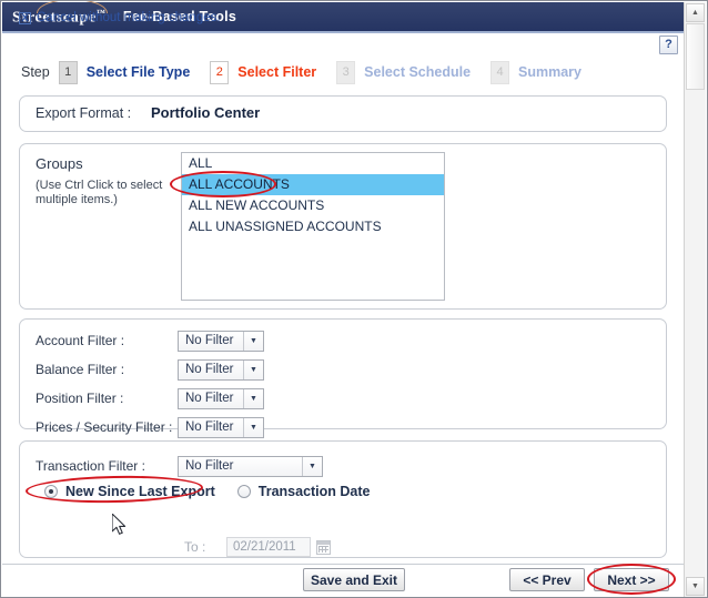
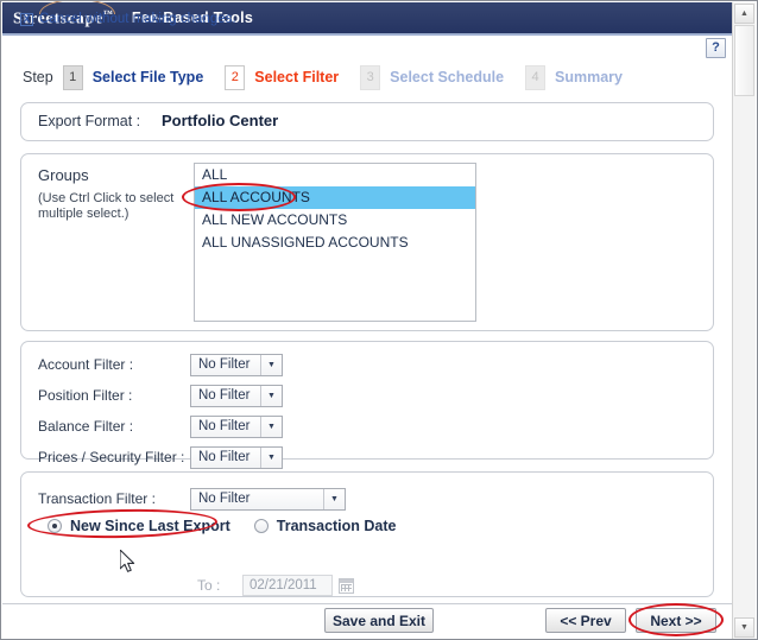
  Streetscape™
  Fee-Based Tools
  ?
  Step
  1
  Select File Type
  2
  Select Filter
  3
  Select Schedule
  4
  Summary
  Export Format :
  Portfolio Center
  Groups
- (Use Ctrl Click to select multiple items.)
+ (Use Ctrl Click to select multiple select.)
  ALL
  ALL ACCOUNTS
  ALL NEW ACCOUNTS
  ALL UNASSIGNED ACCOUNTS
  Account Filter :
  No Filter
- Balance Filter :
+ Position Filter :
  No Filter
- Position Filter :
+ Balance Filter :
  No Filter
  Prices / Security Filter :
  No Filter
  Transaction Filter :
  No Filter
  New Since Last Export
  Transaction Date
  To :
  02/21/2011
  X
  Cancel without making changes.
  Save and Exit
  << Prev
  Next >>
